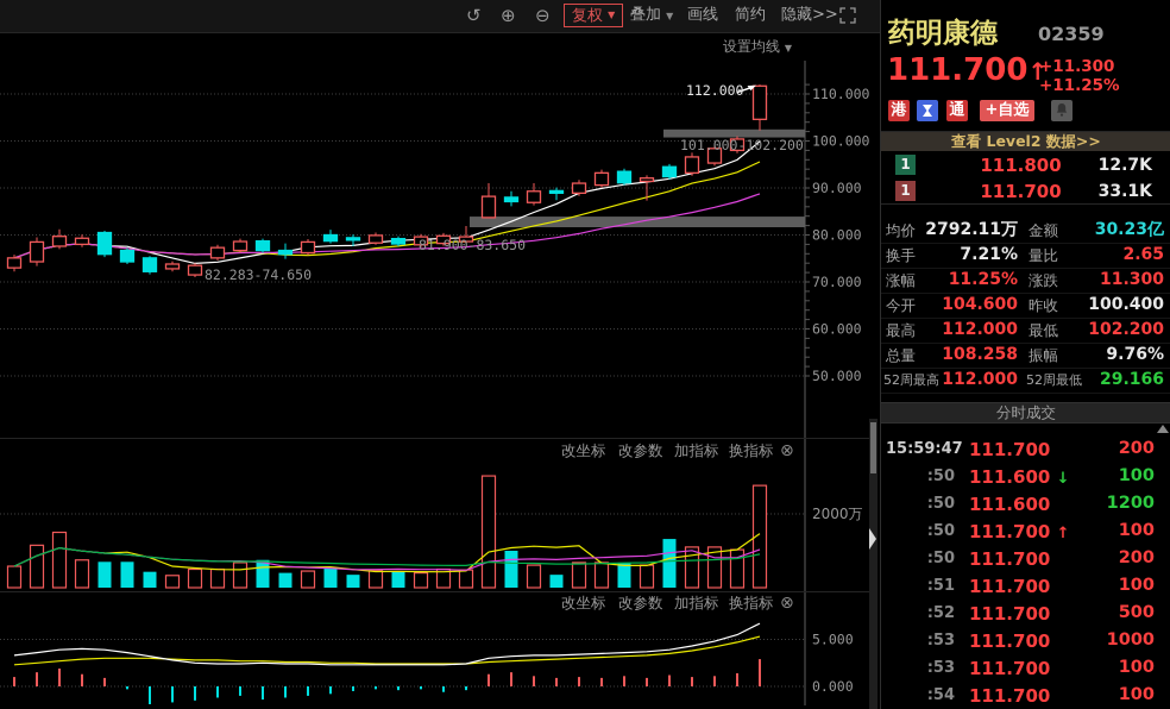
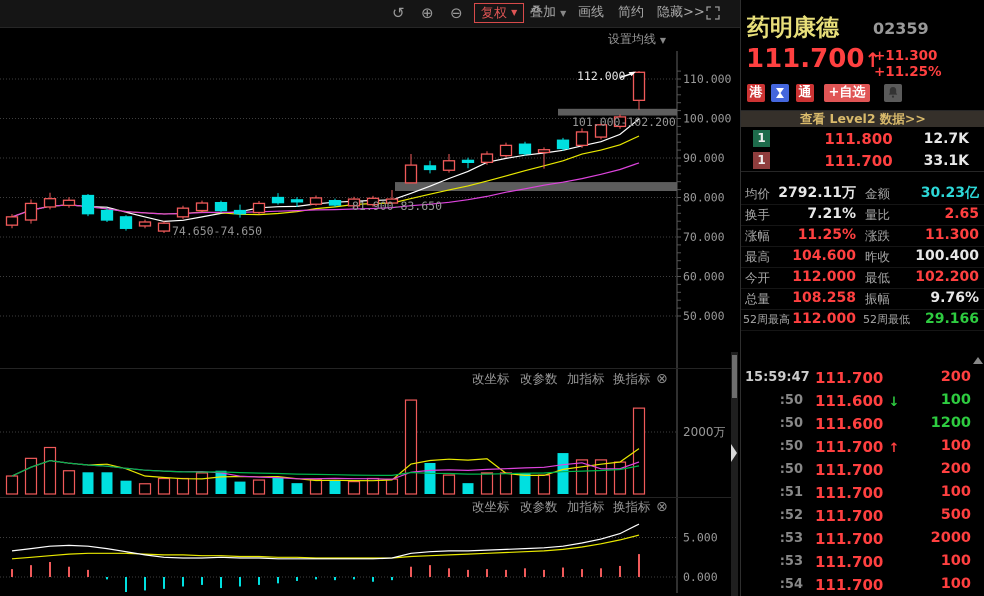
  ↺
  ⊕
  ⊖
  复权 ▼
  叠加 ▼
  画线
  简约
  隐藏>>
  110.000
  100.000
  90.000
  80.000
  70.000
  60.000
  50.000
  2000万
  5.000
  0.000
  设置均线 ▼
  112.000
  101.000-102.200
  81.900-83.650
- 82.283-74.650
+ 74.650-74.650
  改坐标
  改参数
  加指标
  换指标
  ⊗
  改坐标
  改参数
  加指标
  换指标
  ⊗
  药明康德
  02359
  111.700↑
  +11.300
  +11.25%
  港
  通
  +自选
  查看 Level2 数据>>
  1
  111.800
  12.7K
  1
  111.700
  33.1K
  均价
  2792.11万
  金额
  30.23亿
  换手
  7.21%
  量比
  2.65
  涨幅
  11.25%
  涨跌
  11.300
- 今开
+ 最高
  104.600
  昨收
  100.400
- 最高
+ 今开
  112.000
  最低
  102.200
  总量
  108.258
  振幅
  9.76%
  52周最高
  112.000
  52周最低
  29.166
- 分时成交
  15:59:47
  111.700
  200
  :50
  111.600 ↓
  100
  :50
  111.600
  1200
  :50
  111.700 ↑
  100
  :50
  111.700
  200
  :51
  111.700
  100
  :52
  111.700
  500
  :53
  111.700
- 1000
+ 2000
  :53
  111.700
  100
  :54
  111.700
  100
